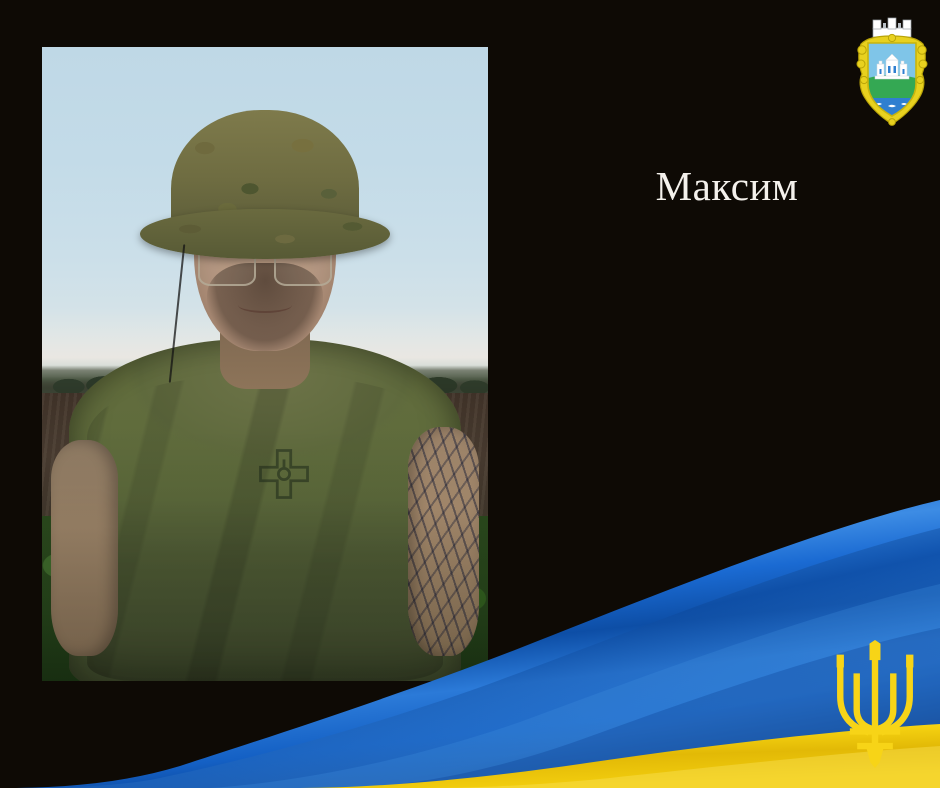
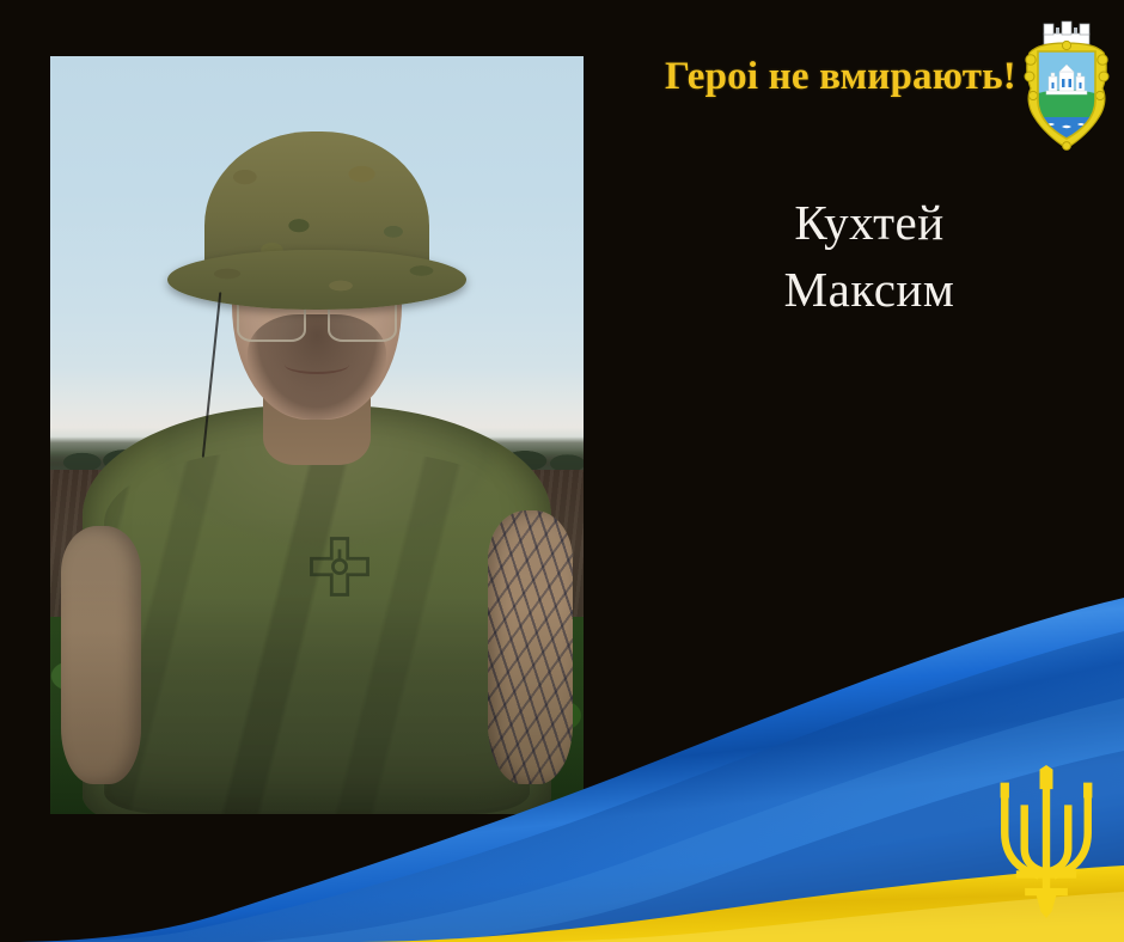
+ Героі не вмирають!
+ Кухтей
  Максим
